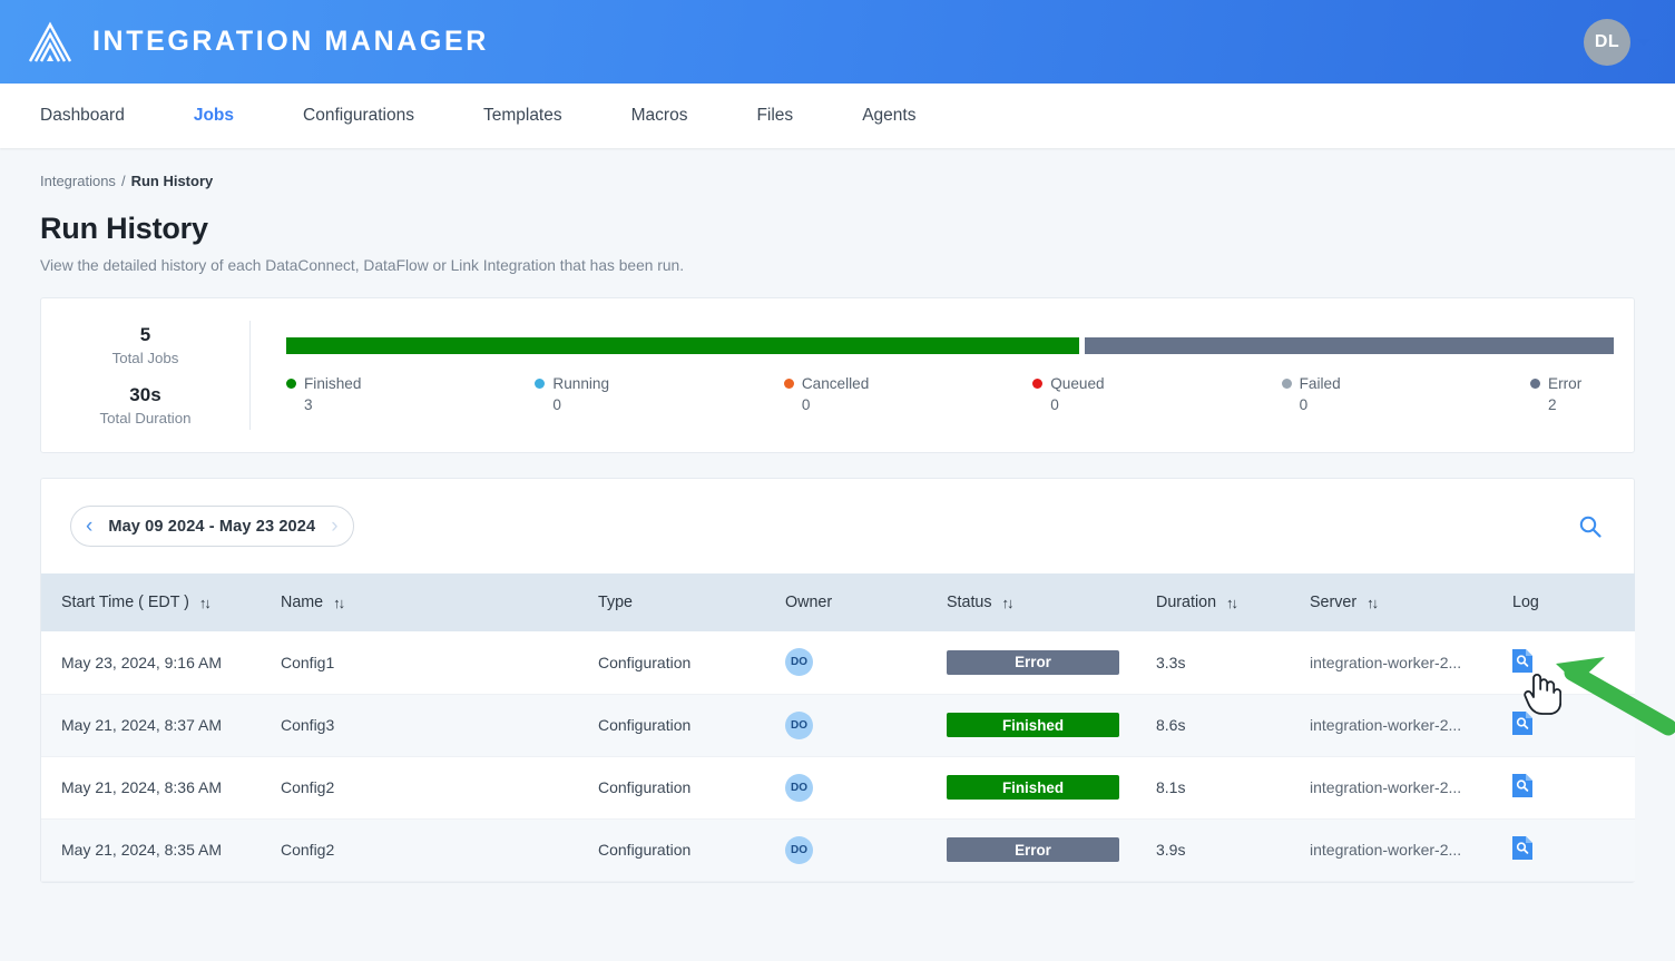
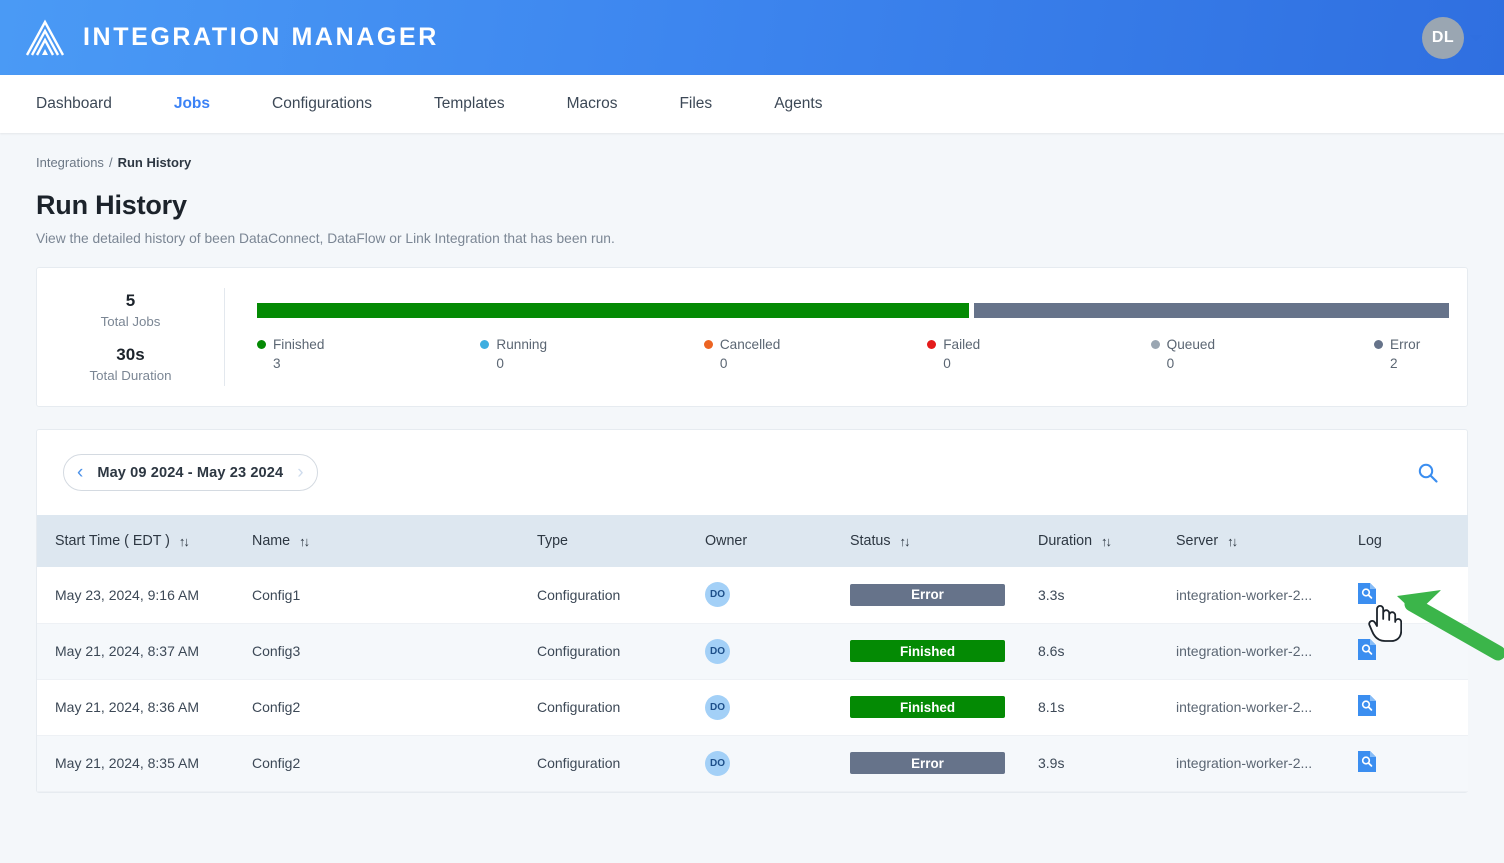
  INTEGRATION MANAGER
  DL
  Dashboard
  Jobs
  Configurations
  Templates
  Macros
  Files
  Agents
  Integrations
  /
  Run History
  Run History
- View the detailed history of each DataConnect, DataFlow or Link Integration that has been run.
+ View the detailed history of been DataConnect, DataFlow or Link Integration that has been run.
  5
  Total Jobs
  30s
  Total Duration
  Finished
  3
  Running
  0
  Cancelled
  0
- Queued
+ Failed
  0
- Failed
+ Queued
  0
  Error
  2
  ‹
  May 09 2024 - May 23 2024
  ›
  Start Time ( EDT ) ↑↓	Name ↑↓	Type	Owner	Status ↑↓	Duration ↑↓	Server ↑↓	Log
  May 23, 2024, 9:16 AM	Config1	Configuration	DO	Error	3.3s	integration-worker-2...
  May 21, 2024, 8:37 AM	Config3	Configuration	DO	Finished	8.6s	integration-worker-2...
  May 21, 2024, 8:36 AM	Config2	Configuration	DO	Finished	8.1s	integration-worker-2...
  May 21, 2024, 8:35 AM	Config2	Configuration	DO	Error	3.9s	integration-worker-2...
